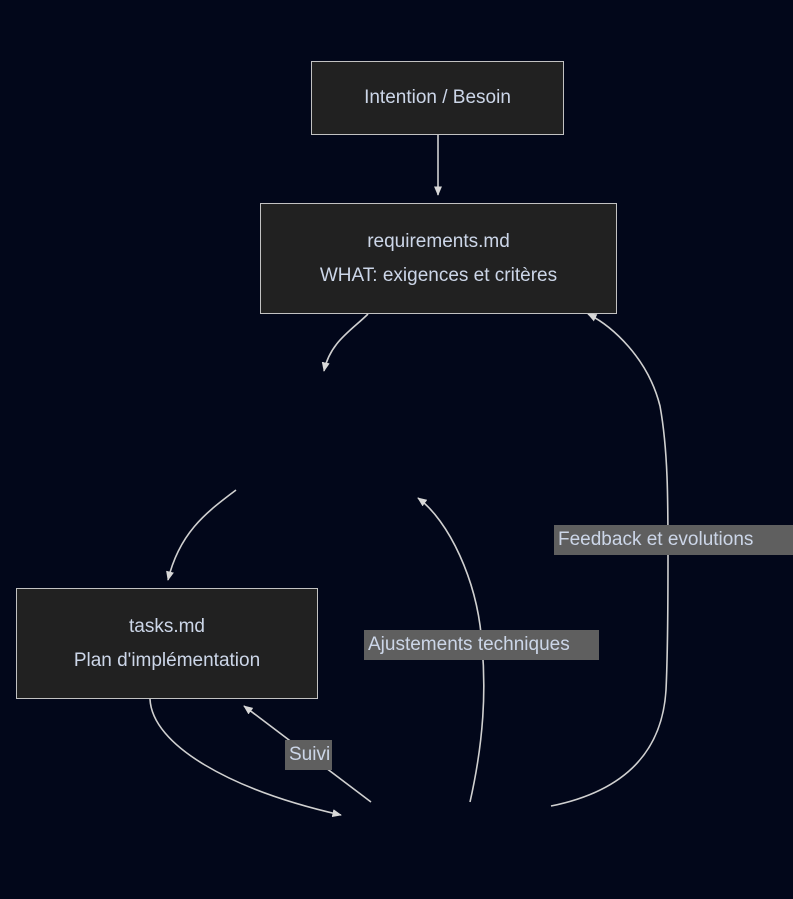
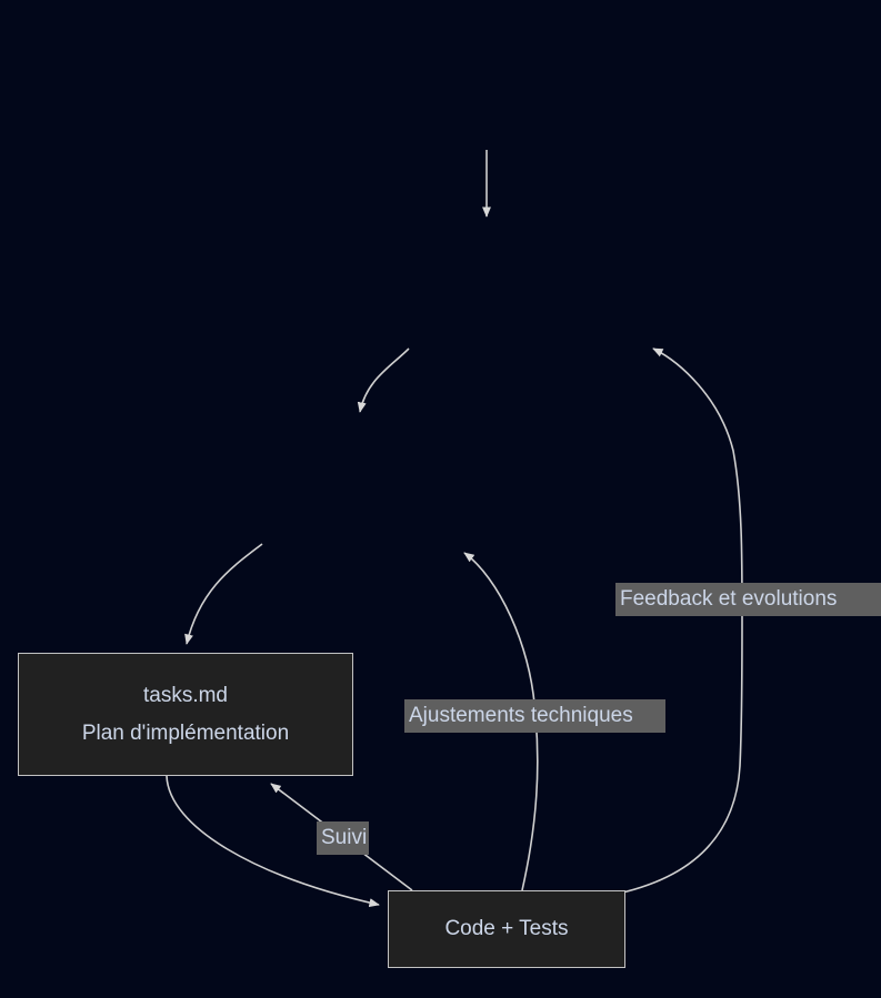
- Intention / Besoin
- requirements.md
- WHAT: exigences et critères
  tasks.md
  Plan d'implémentation
+ Code + Tests
  Feedback et evolutions
  Ajustements techniques
  Suivi
